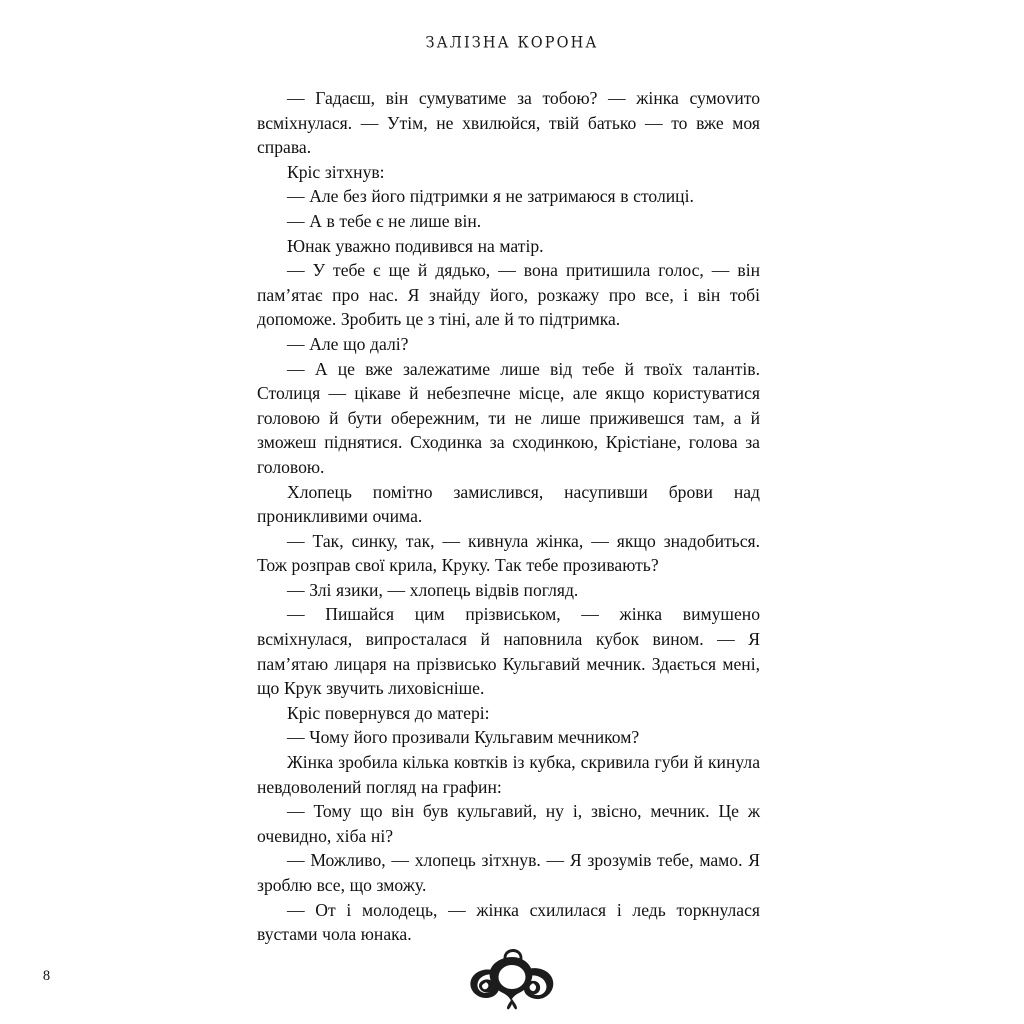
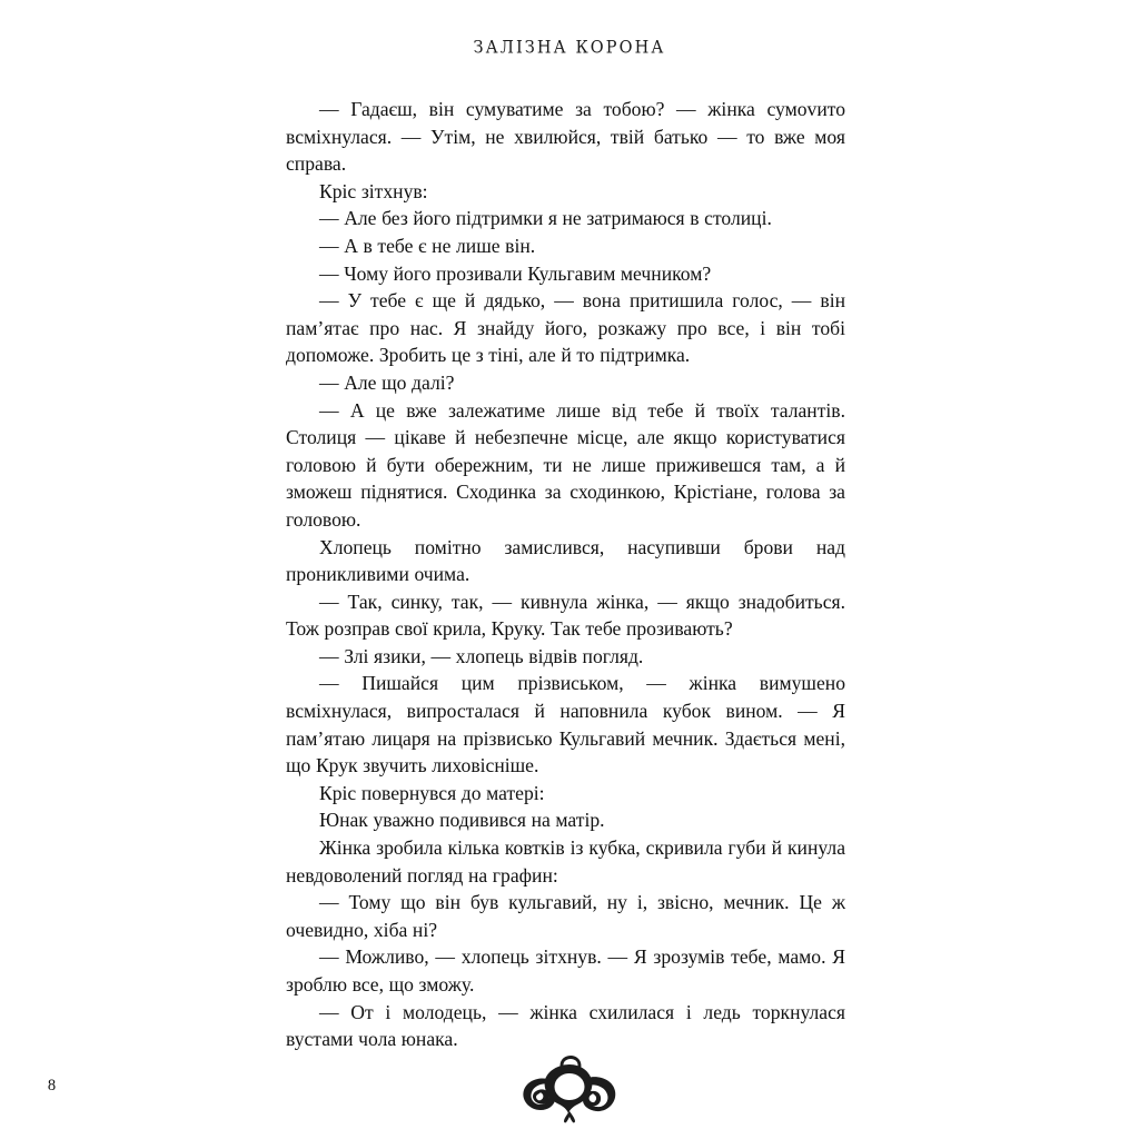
  ЗАЛІЗНА КОРОНА
  — Гадаєш, він сумуватиме за тобою? — жінка сумо­vито всміхнулася. — Утім, не хвилюйся, твій батько — то вже моя справа.
  Кріс зітхнув:
  — Але без його підтримки я не затримаюся в столиці.
  — А в тебе є не лише він.
- Юнак уважно подивився на матір.
+ — Чому його прозивали Кульгавим мечником?
  — У тебе є ще й дядько, — вона притишила голос, — він пам’ятає про нас. Я знайду його, розкажу про все, і він тобі допоможе. Зробить це з тіні, але й то підтримка.
  — Але що далі?
  — А це вже залежатиме лише від тебе й твоїх талан­тів. Столиця — цікаве й небезпечне місце, але якщо користуватися головою й бути обережним, ти не лише приживешся там, а й зможеш піднятися. Сходинка за сходинкою, Крістіане, голова за головою.
  Хлопець помітно замислився, насупивши брови над проникливими очима.
  — Так, синку, так, — кивнула жінка, — якщо знадобить­ся. Тож розправ свої крила, Круку. Так тебе прозивають?
  — Злі язики, — хлопець відвів погляд.
  — Пишайся цим прізвиськом, — жінка вимушено всміхнулася, випросталася й наповнила кубок вином. — Я пам’ятаю лицаря на прізвисько Кульгавий мечник. Здається мені, що Крук звучить лиховісніше.
  Кріс повернувся до матері:
- — Чому його прозивали Кульгавим мечником?
+ Юнак уважно подивився на матір.
  Жінка зробила кілька ковтків із кубка, скривила губи й кинула невдоволений погляд на графин:
  — Тому що він був кульгавий, ну і, звісно, мечник. Це ж очевидно, хіба ні?
  — Можливо, — хлопець зітхнув. — Я зрозумів тебе, мамо. Я зроблю все, що зможу.
  — От і молодець, — жінка схилилася і ледь торкнулася вустами чола юнака.
  8
